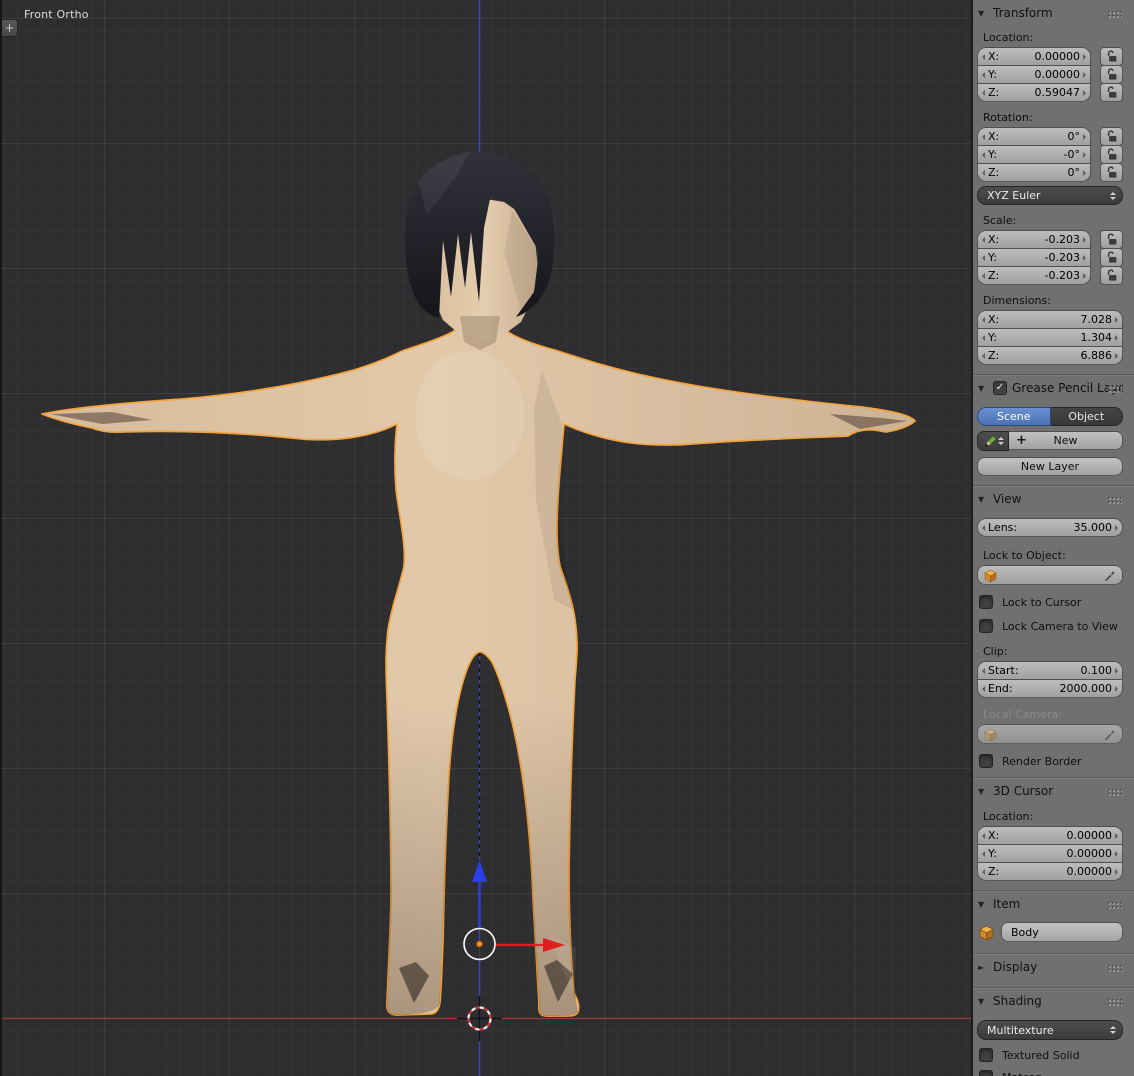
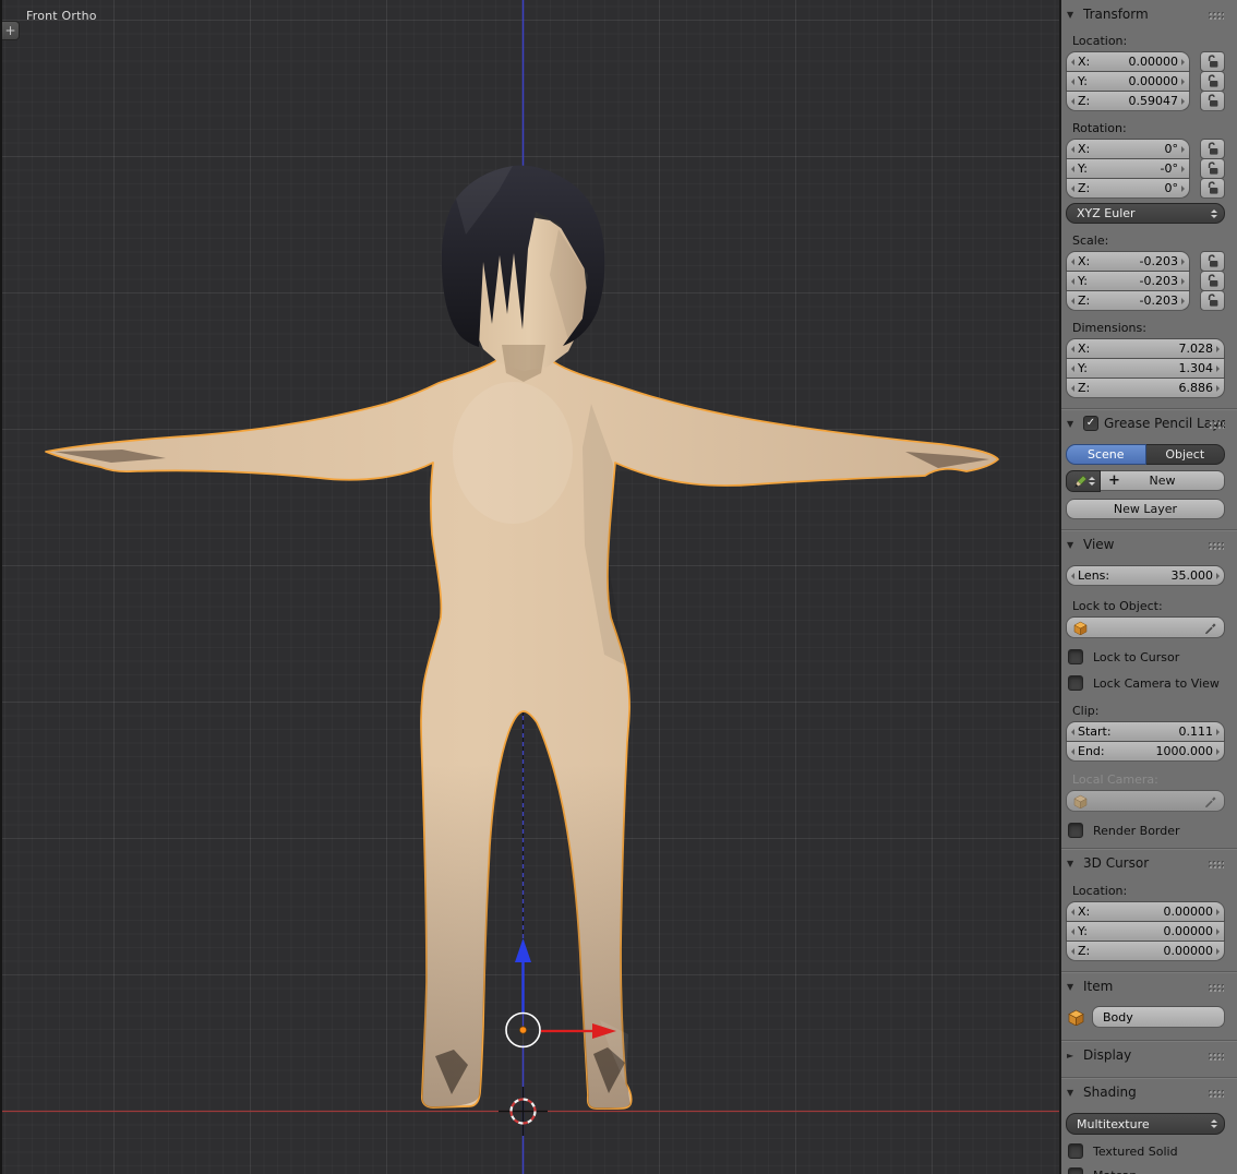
  Front Ortho
  +
  ▼
  Transform
  Location:
  X:
  0.00000
  Y:
  0.00000
  Z:
  0.59047
  Rotation:
  X:
  0°
  Y:
  -0°
  Z:
  0°
  XYZ Euler
  Scale:
  X:
  -0.203
  Y:
  -0.203
  Z:
  -0.203
  Dimensions:
  X:
  7.028
  Y:
  1.304
  Z:
  6.886
  ▼
  ✓
  Grease Pencil L
  Scene
  Object
  +
  New
  New Layer
  ▼
  View
  Lens:
  35.000
  Lock to Object:
  Lock to Cursor
  Lock Camera to View
  Clip:
  Start:
- 0.100
+ 0.111
  End:
- 2000.000
+ 1000.000
  Local Camera:
  Render Border
  ▼
  3D Cursor
  Location:
  X:
  0.00000
  Y:
  0.00000
  Z:
  0.00000
  ▼
  Item
  Body
  ►
  Display
  ▼
  Shading
  Multitexture
  Textured Solid
